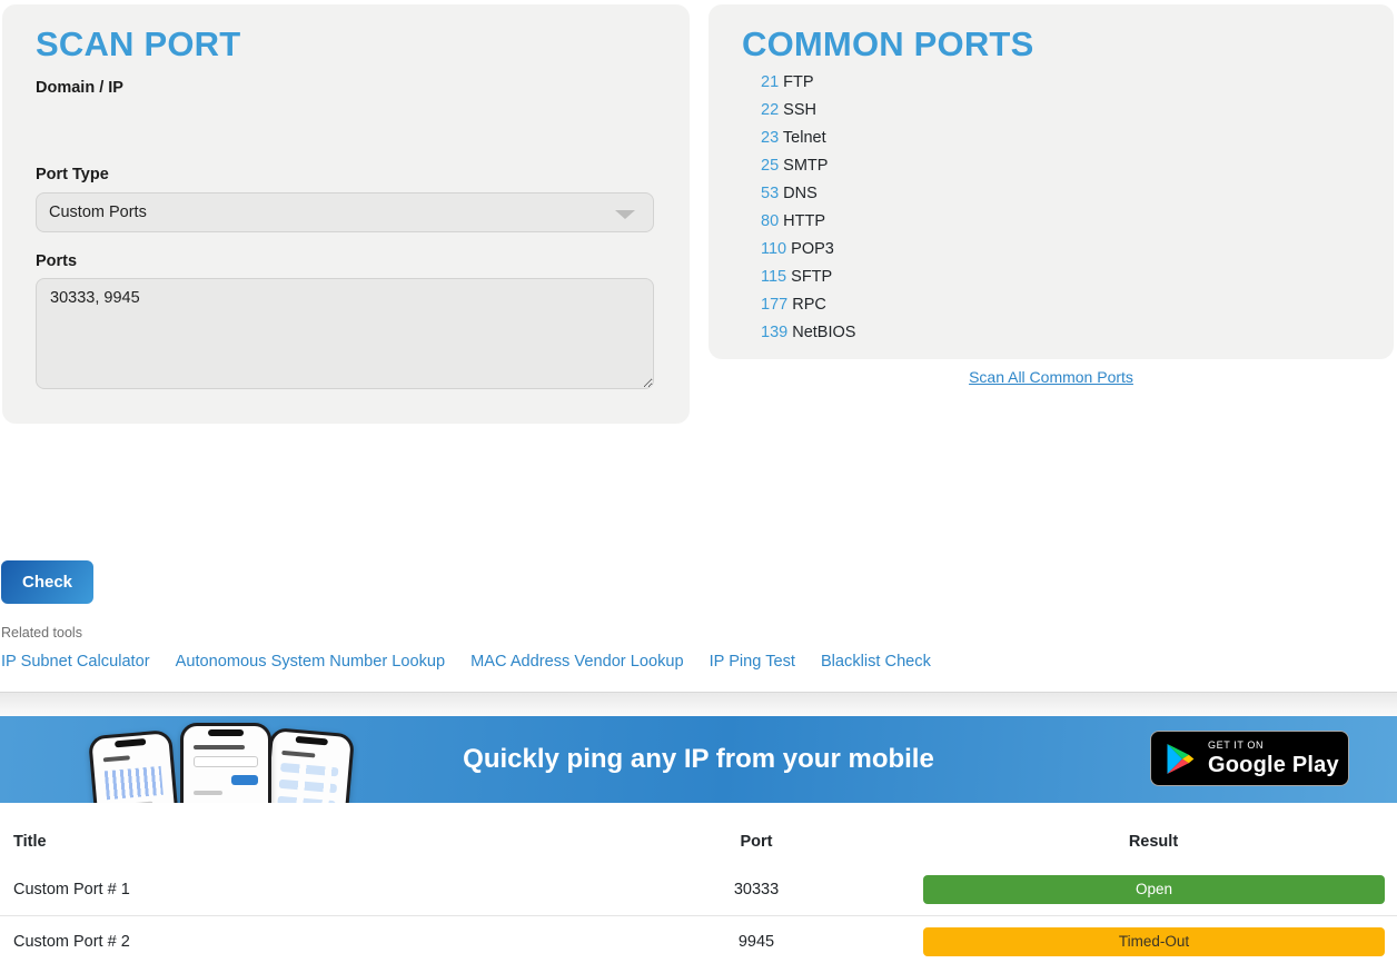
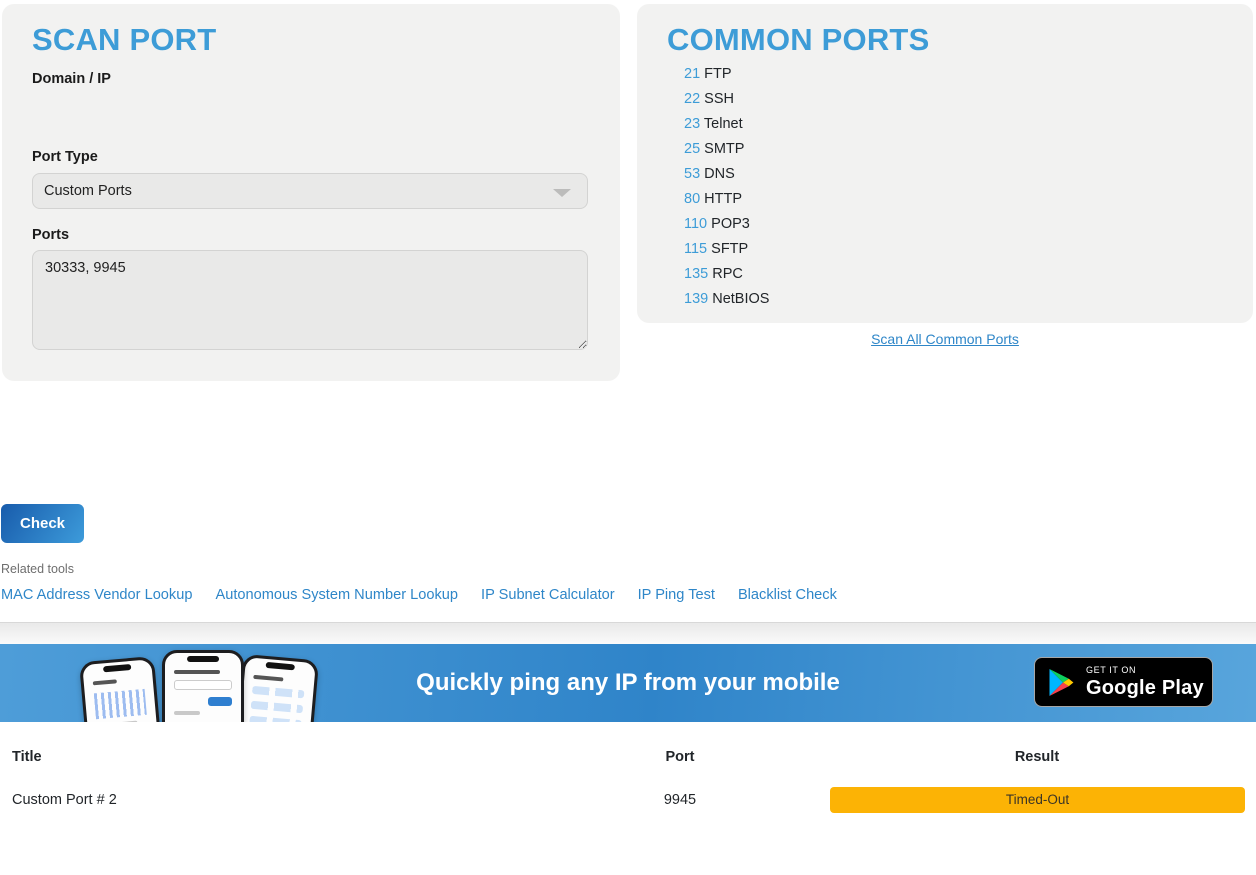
  SCAN PORT
  Domain / IP
  Port Type
  Custom Ports
  Ports
  30333, 9945
  COMMON PORTS
  21 FTP
  22 SSH
  23 Telnet
  25 SMTP
  53 DNS
  80 HTTP
  110 POP3
  115 SFTP
- 177 RPC
+ 135 RPC
  139 NetBIOS
  Scan All Common Ports
  Check
  Related tools
- IP Subnet Calculator
+ MAC Address Vendor Lookup
  Autonomous System Number Lookup
- MAC Address Vendor Lookup
+ IP Subnet Calculator
  IP Ping Test
  Blacklist Check
  Quickly ping any IP from your mobile
  GET IT ON
  Google Play
  Title
  Port
  Result
- Custom Port # 1
- 30333
- Open
  Custom Port # 2
  9945
  Timed-Out
